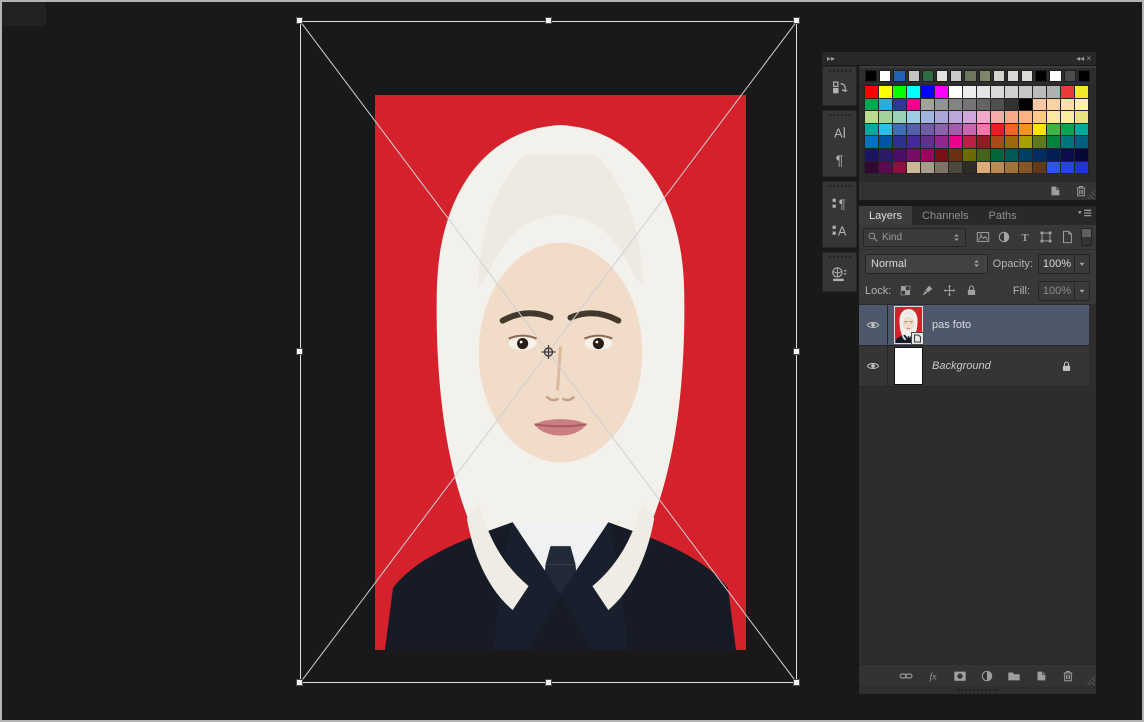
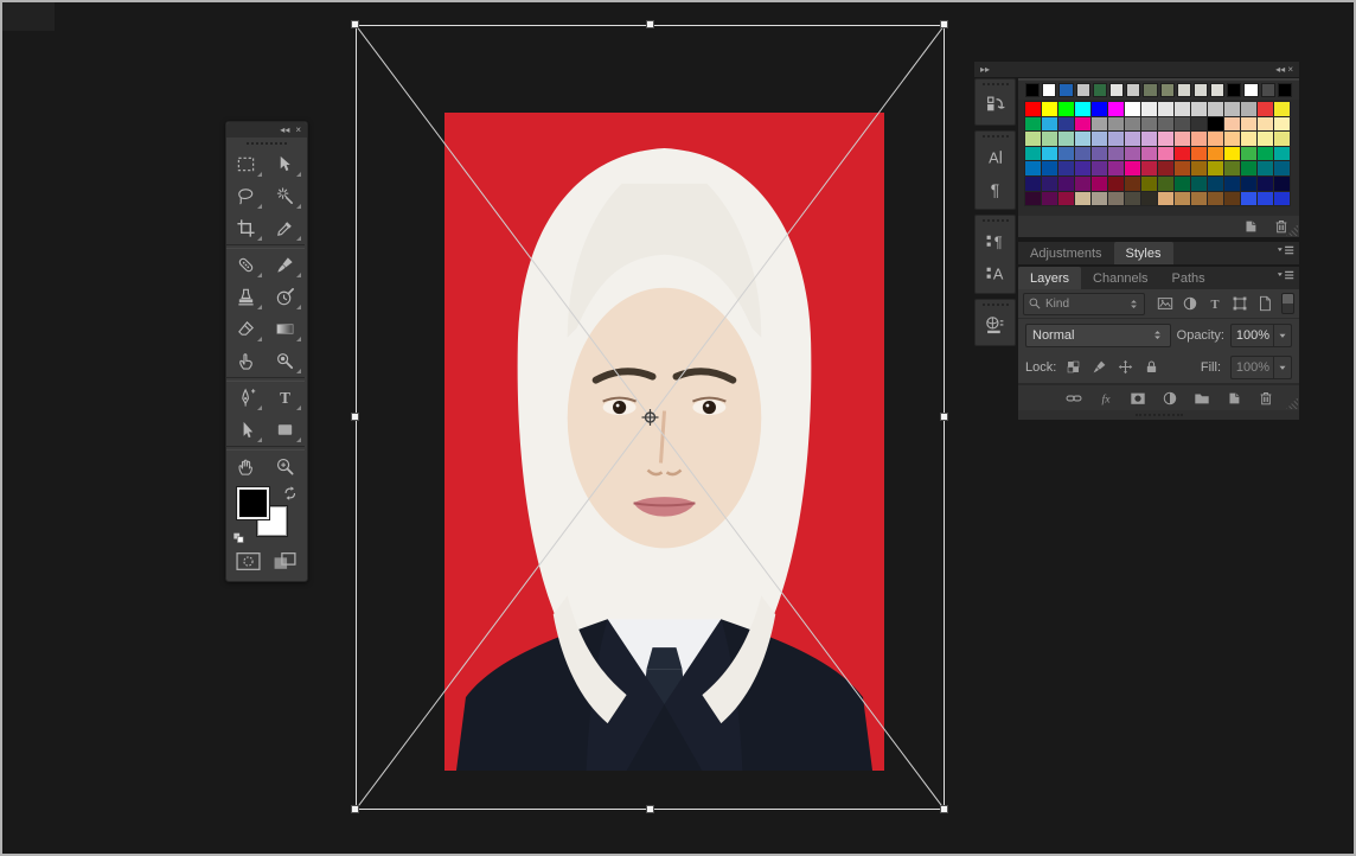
+ ◂◂
+ ×
  ▸▸
  ◂◂ ×
+ Adjustments
+ Styles
  Layers
  Channels
  Paths
  Kind
  Normal
  Opacity:
  100%
  Lock:
  Fill:
  100%
- pas foto
- Background
